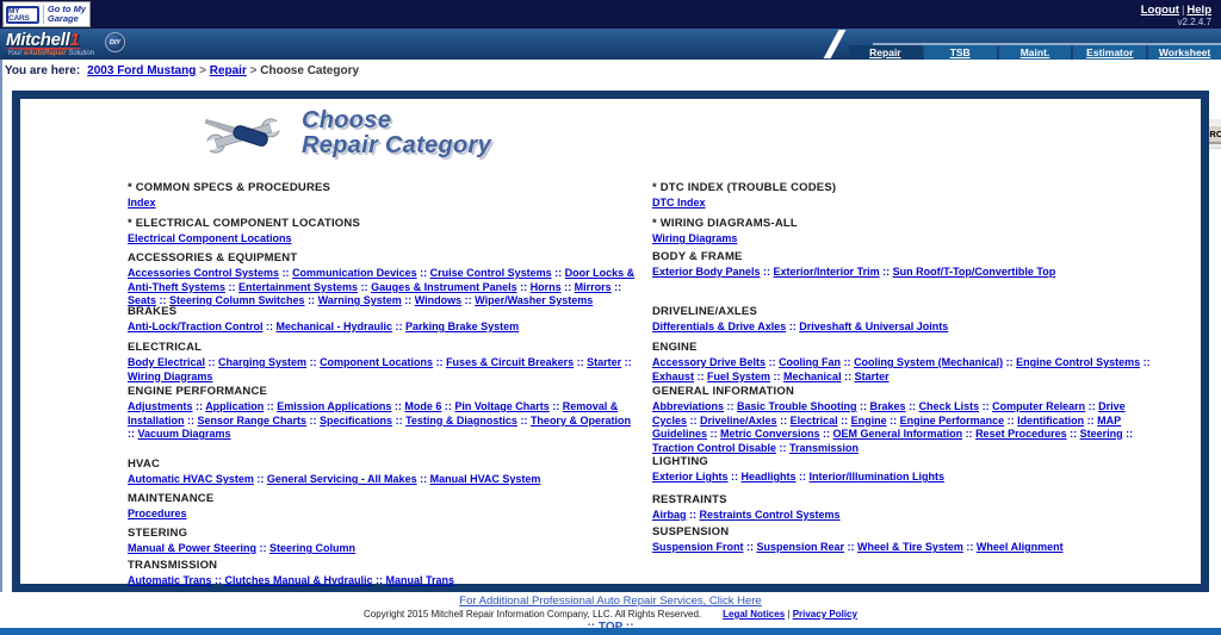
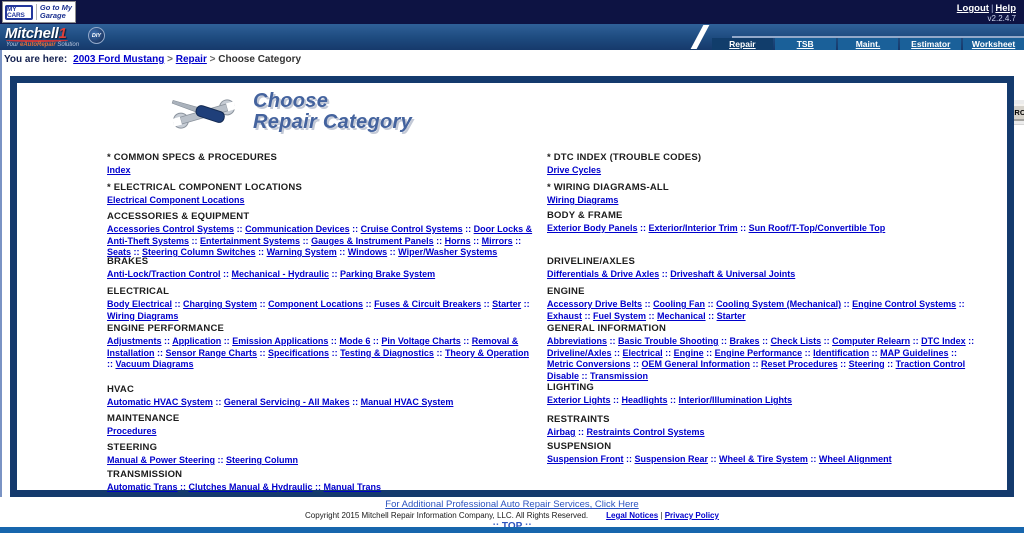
  Go to My Garage
  Logout | Help
  v2.2.4.7
  Mitchell1
  Repair
  TSB
  Maint.
  Estimator
  Worksheet
  You are here: 2003 Ford Mustang > Repair > Choose Category
  Choose
  Repair Category
  * COMMON SPECS & PROCEDURES
  Index
  * ELECTRICAL COMPONENT LOCATIONS
  Electrical Component Locations
  ACCESSORIES & EQUIPMENT
  Accessories Control Systems :: Communication Devices :: Cruise Control Systems :: Door Locks & Anti-Theft Systems :: Entertainment Systems :: Gauges & Instrument Panels :: Horns :: Mirrors :: Seats :: Steering Column Switches :: Warning System :: Windows :: Wiper/Washer Systems
  BRAKES
  Anti-Lock/Traction Control :: Mechanical - Hydraulic :: Parking Brake System
  ELECTRICAL
  Body Electrical :: Charging System :: Component Locations :: Fuses & Circuit Breakers :: Starter :: Wiring Diagrams
  ENGINE PERFORMANCE
  Adjustments :: Application :: Emission Applications :: Mode 6 :: Pin Voltage Charts :: Removal & Installation :: Sensor Range Charts :: Specifications :: Testing & Diagnostics :: Theory & Operation :: Vacuum Diagrams
  HVAC
  Automatic HVAC System :: General Servicing - All Makes :: Manual HVAC System
  MAINTENANCE
  Procedures
  STEERING
  Manual & Power Steering :: Steering Column
  TRANSMISSION
  Automatic Trans :: Clutches Manual & Hydraulic :: Manual Trans
  * DTC INDEX (TROUBLE CODES)
- DTC Index
+ Drive Cycles
  * WIRING DIAGRAMS-ALL
  Wiring Diagrams
  BODY & FRAME
  Exterior Body Panels :: Exterior/Interior Trim :: Sun Roof/T-Top/Convertible Top
  DRIVELINE/AXLES
  Differentials & Drive Axles :: Driveshaft & Universal Joints
  ENGINE
  Accessory Drive Belts :: Cooling Fan :: Cooling System (Mechanical) :: Engine Control Systems :: Exhaust :: Fuel System :: Mechanical :: Starter
  GENERAL INFORMATION
- Abbreviations :: Basic Trouble Shooting :: Brakes :: Check Lists :: Computer Relearn :: Drive Cycles :: Driveline/Axles :: Electrical :: Engine :: Engine Performance :: Identification :: MAP Guidelines :: Metric Conversions :: OEM General Information :: Reset Procedures :: Steering :: Traction Control Disable :: Transmission
+ Abbreviations :: Basic Trouble Shooting :: Brakes :: Check Lists :: Computer Relearn :: DTC Index :: Driveline/Axles :: Electrical :: Engine :: Engine Performance :: Identification :: MAP Guidelines :: Metric Conversions :: OEM General Information :: Reset Procedures :: Steering :: Traction Control Disable :: Transmission
  LIGHTING
  Exterior Lights :: Headlights :: Interior/Illumination Lights
  RESTRAINTS
  Airbag :: Restraints Control Systems
  SUSPENSION
  Suspension Front :: Suspension Rear :: Wheel & Tire System :: Wheel Alignment
  For Additional Professional Auto Repair Services, Click Here
  Copyright 2015 Mitchell Repair Information Company, LLC. All Rights Reserved. Legal Notices | Privacy Policy
